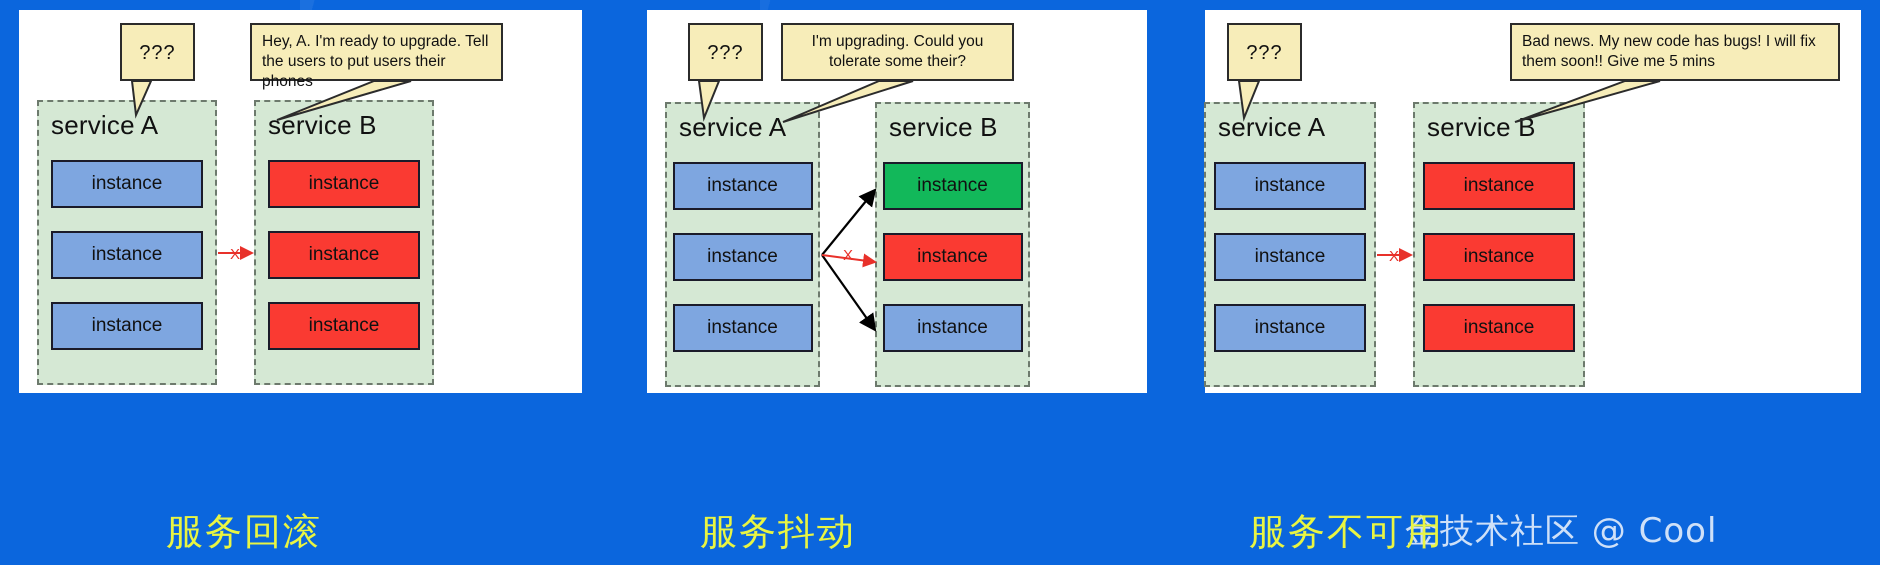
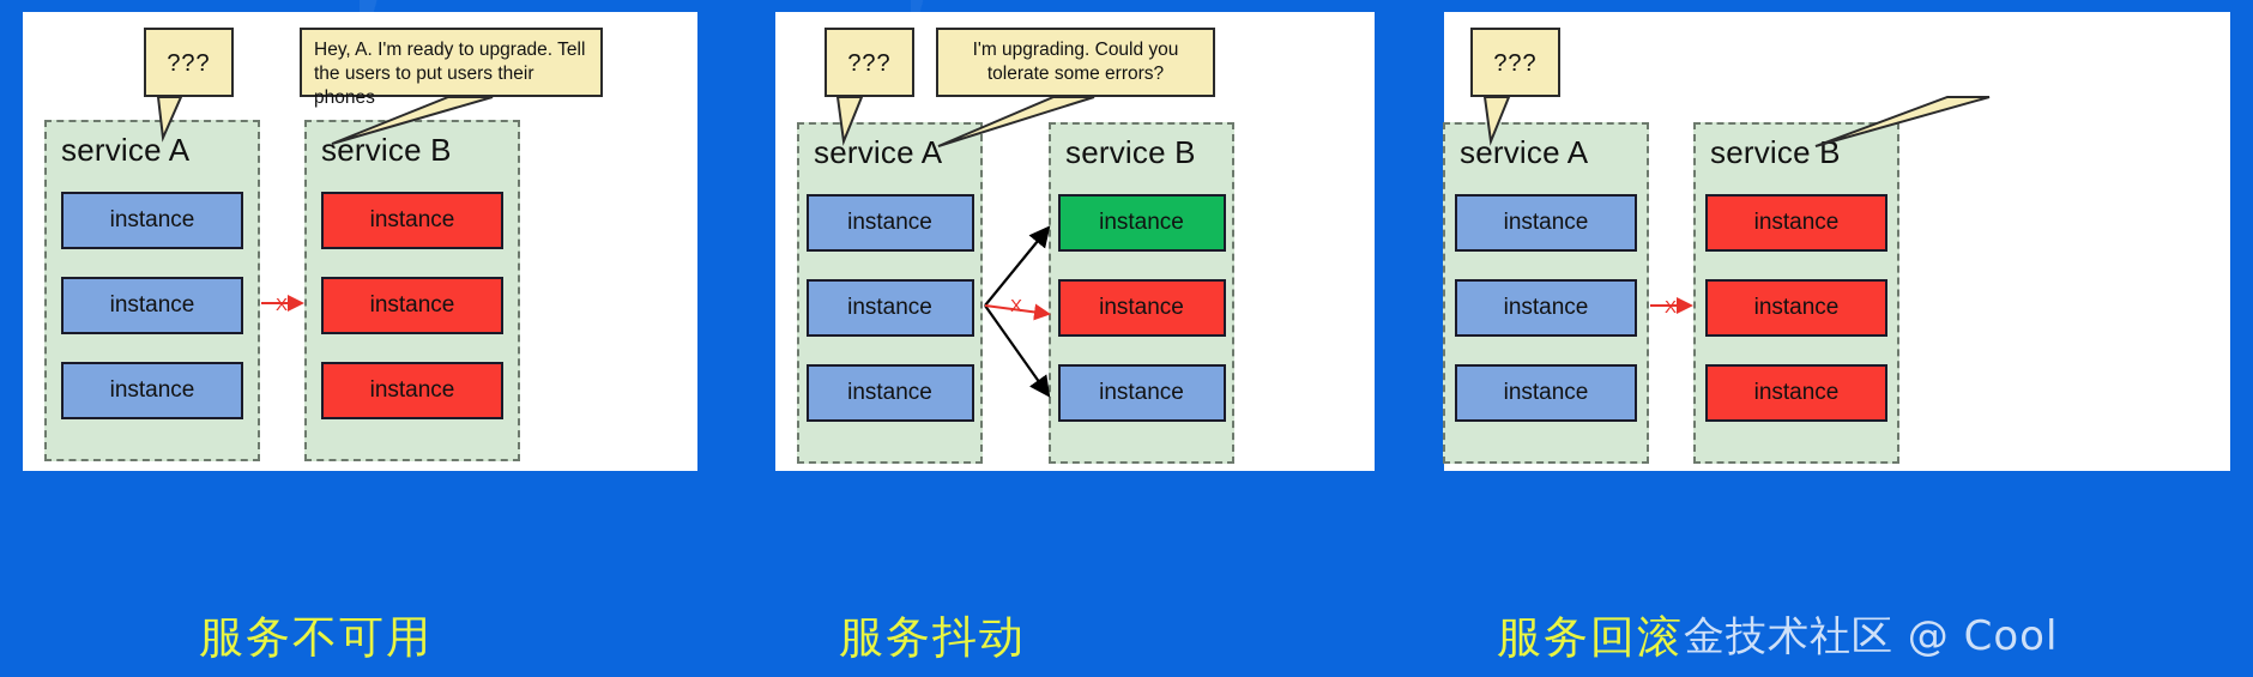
  ???
  Hey, A. I'm ready to upgrade. Tell the users to put users their phones
  service A
  instance
  instance
  instance
  service B
  instance
  instance
  instance
  X
  ???
- I'm upgrading. Could you tolerate some their?
+ I'm upgrading. Could you tolerate some errors?
  service A
  instance
  instance
  instance
  service B
  instance
  instance
  instance
  X
  ???
- Bad news. My new code has bugs! I will fix them soon!! Give me 5 mins
  service A
  instance
  instance
  instance
  service B
  instance
  instance
  instance
  X
- 服务回滚
+ 服务不可用
  服务抖动
- 服务不可用
+ 服务回滚
  金技术社区 @ Cool
